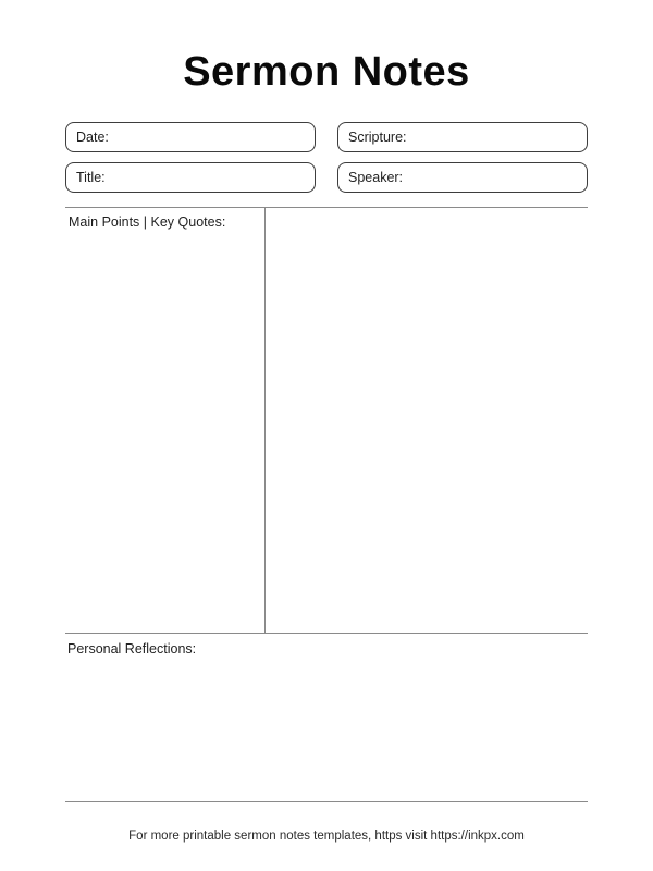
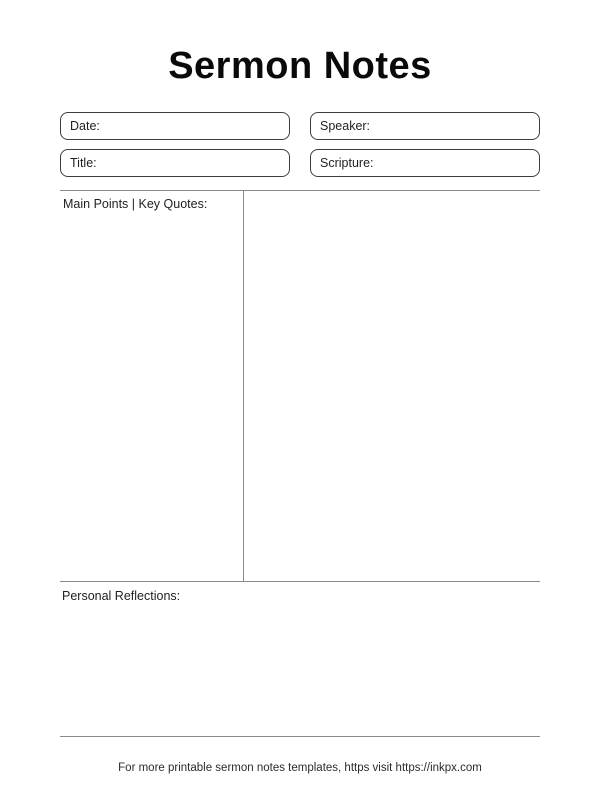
  Sermon Notes
  Date:
- Scripture:
+ Speaker:
  Title:
- Speaker:
+ Scripture:
  Main Points | Key Quotes:
  Personal Reflections:
  For more printable sermon notes templates, https visit https://inkpx.com
